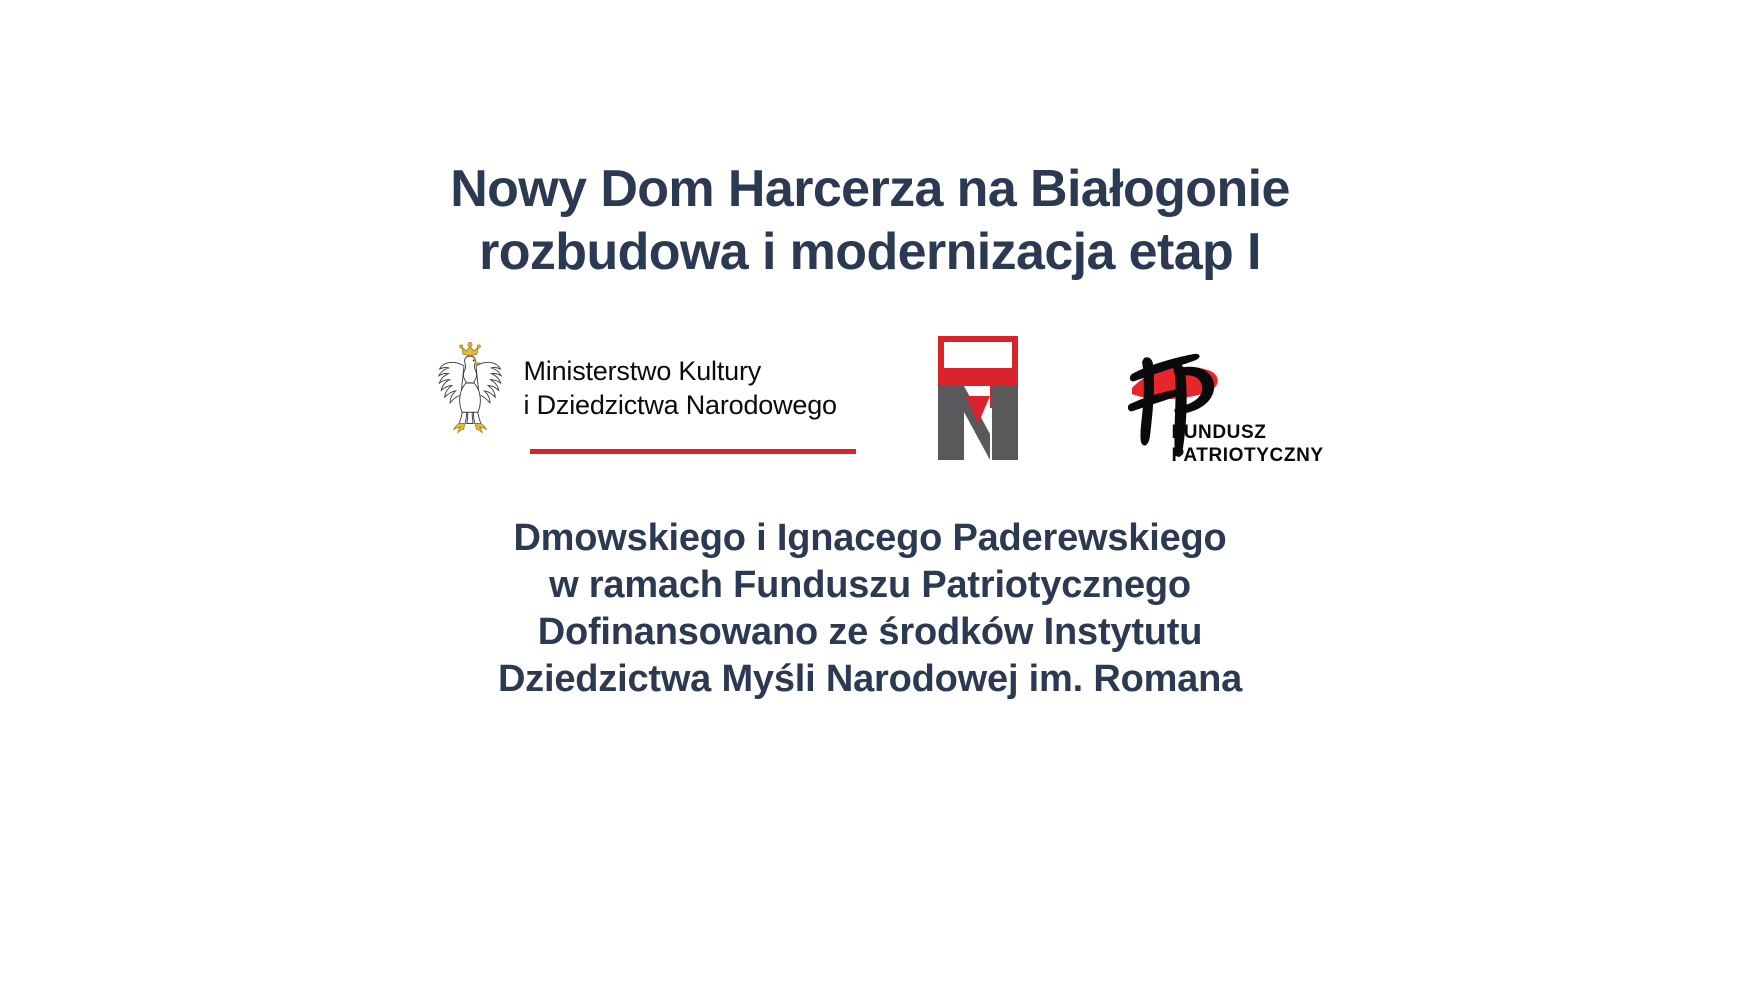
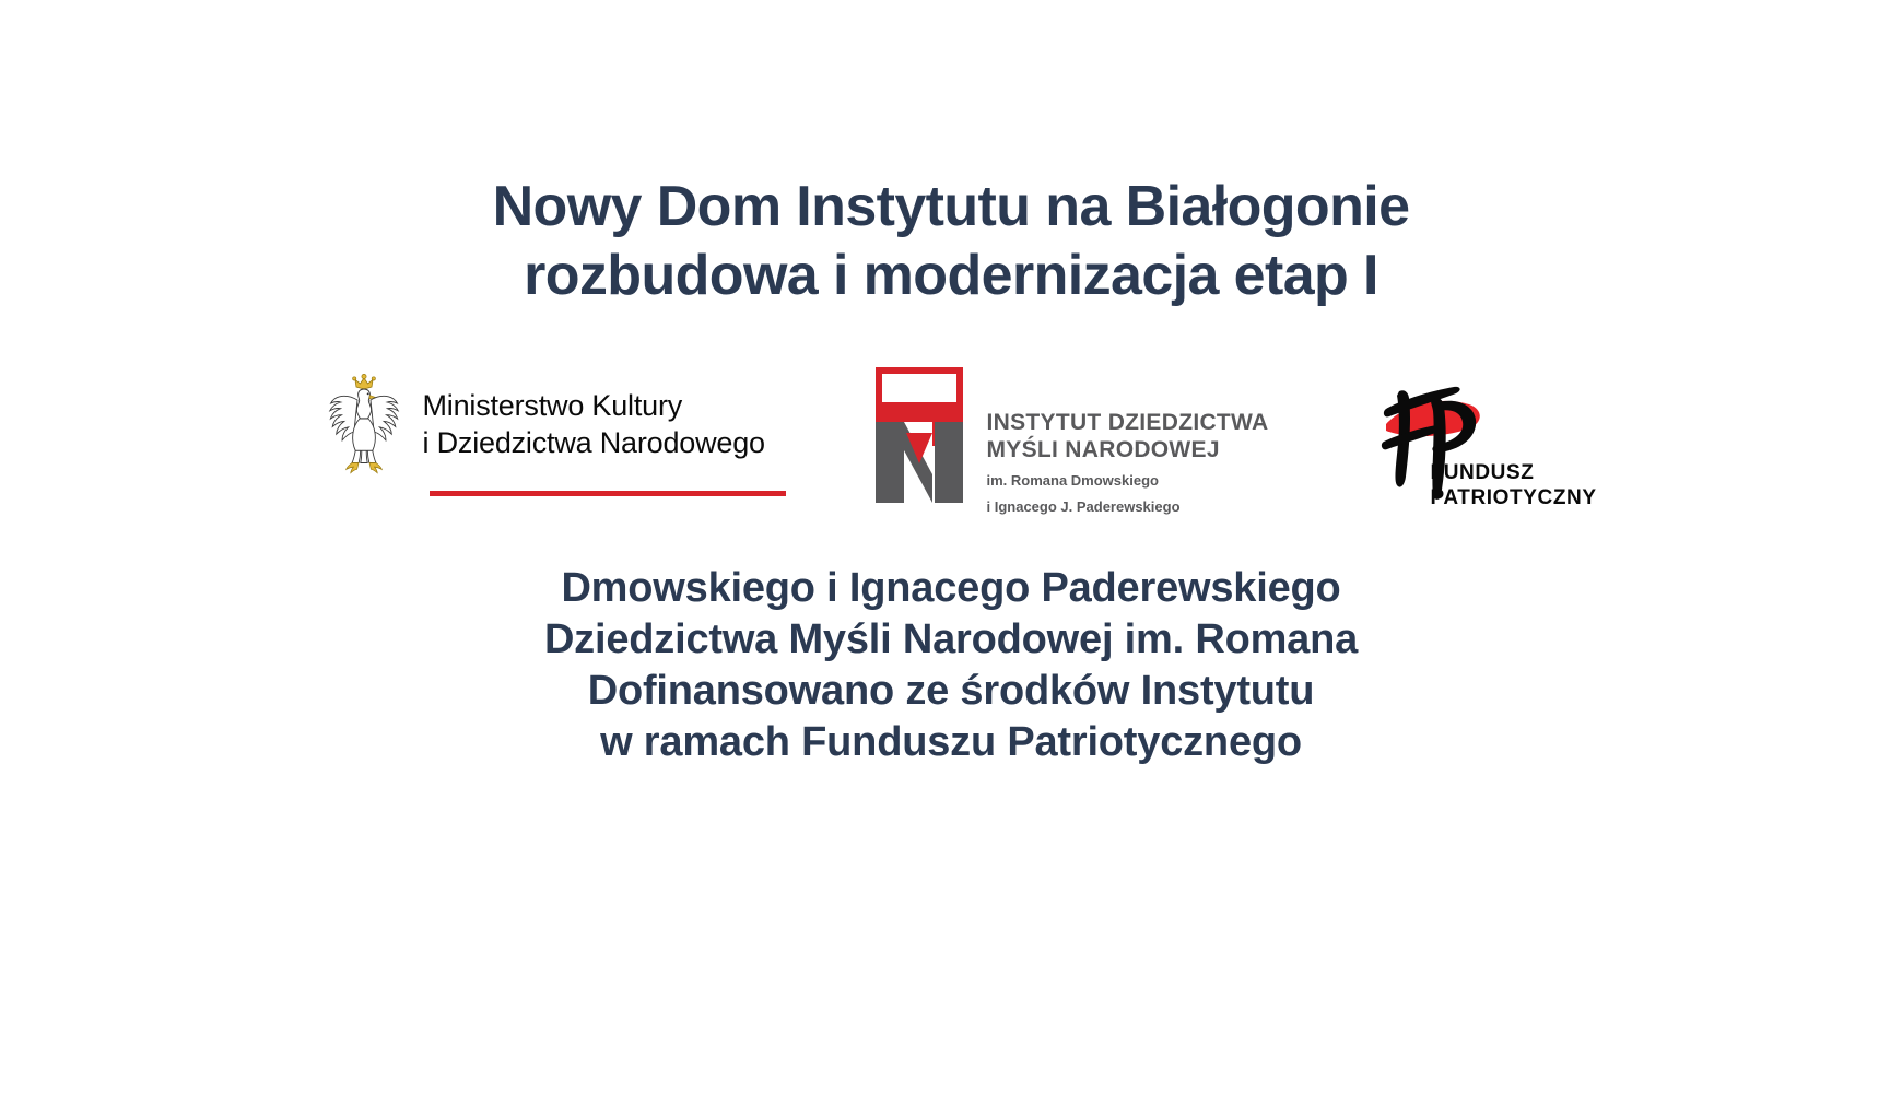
- Nowy Dom Harcerza na Białogonie
+ Nowy Dom Instytutu na Białogonie
  rozbudowa i modernizacja etap I
  Ministerstwo Kultury
  i Dziedzictwa Narodowego
+ INSTYTUT DZIEDZICTWA
+ MYŚLI NARODOWEJ
+ im. Romana Dmowskiego
+ i Ignacego J. Paderewskiego
  FUNDUSZ
  PATRIOTYCZNY
  Dmowskiego i Ignacego Paderewskiego
- w ramach Funduszu Patriotycznego
+ Dziedzictwa Myśli Narodowej im. Romana
  Dofinansowano ze środków Instytutu
- Dziedzictwa Myśli Narodowej im. Romana
+ w ramach Funduszu Patriotycznego
